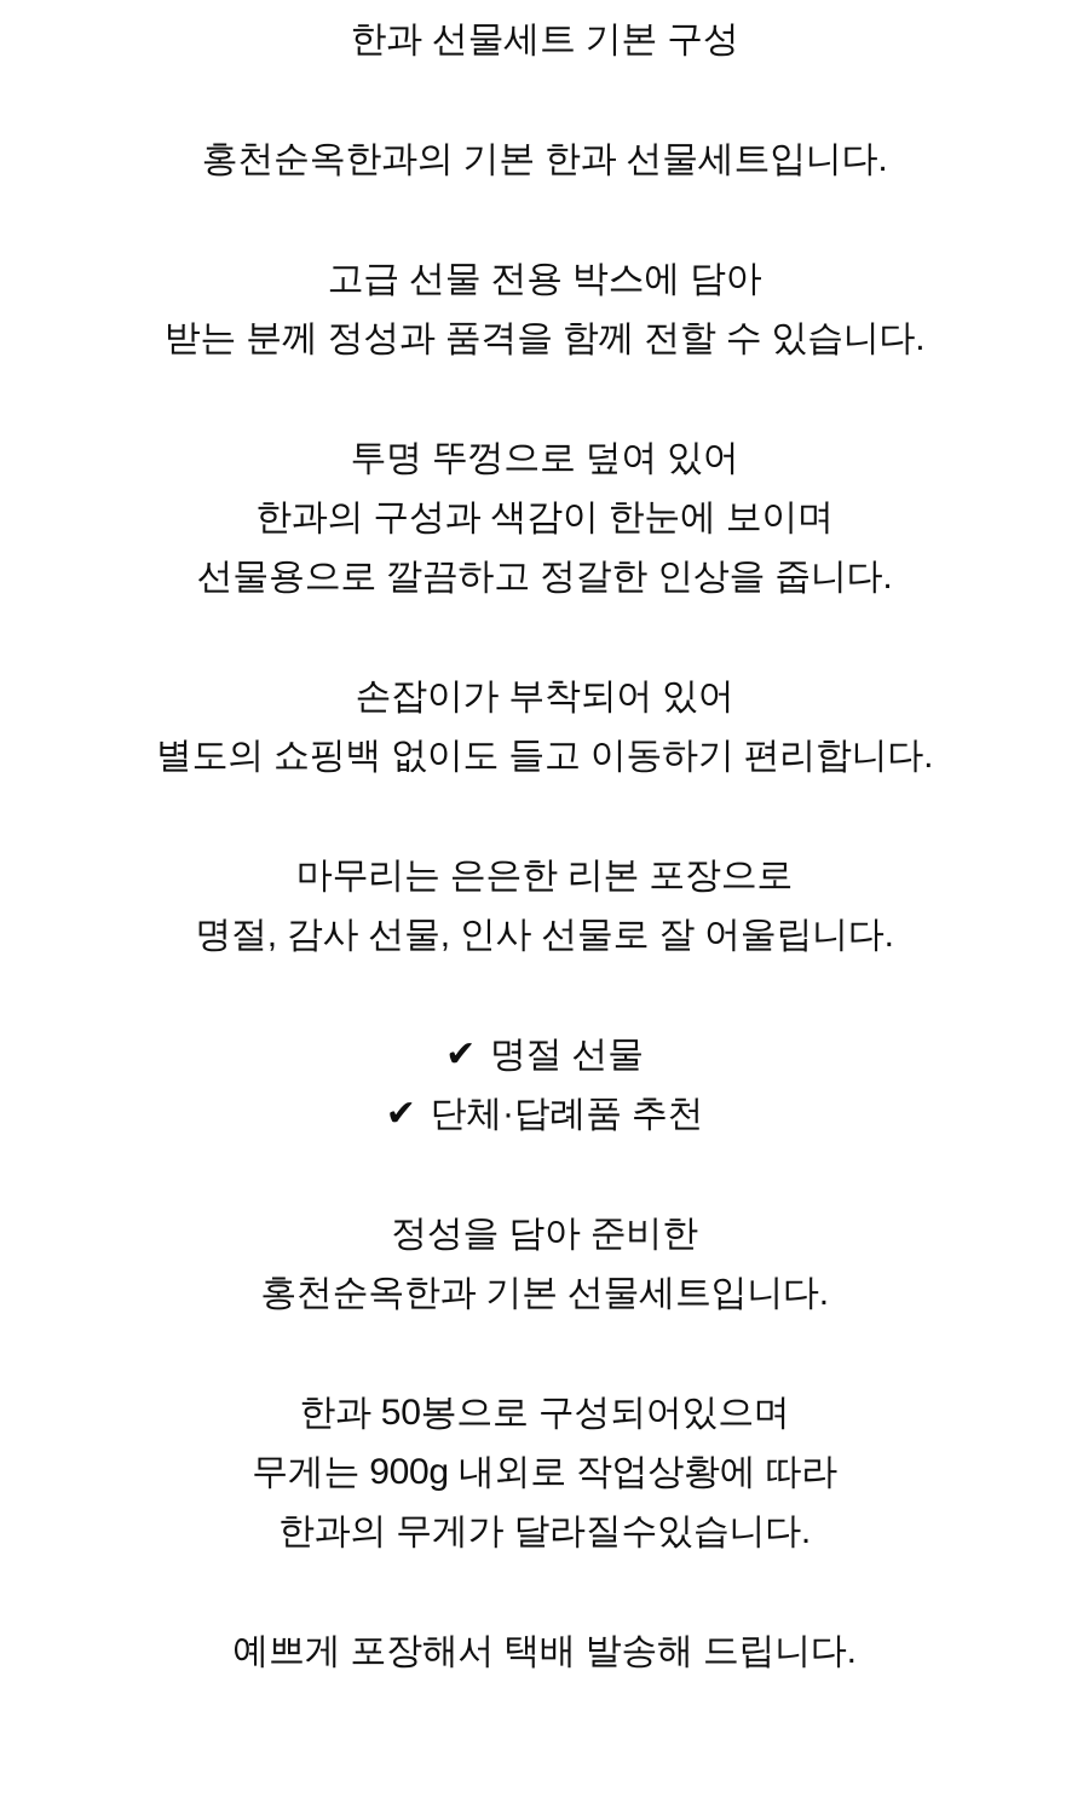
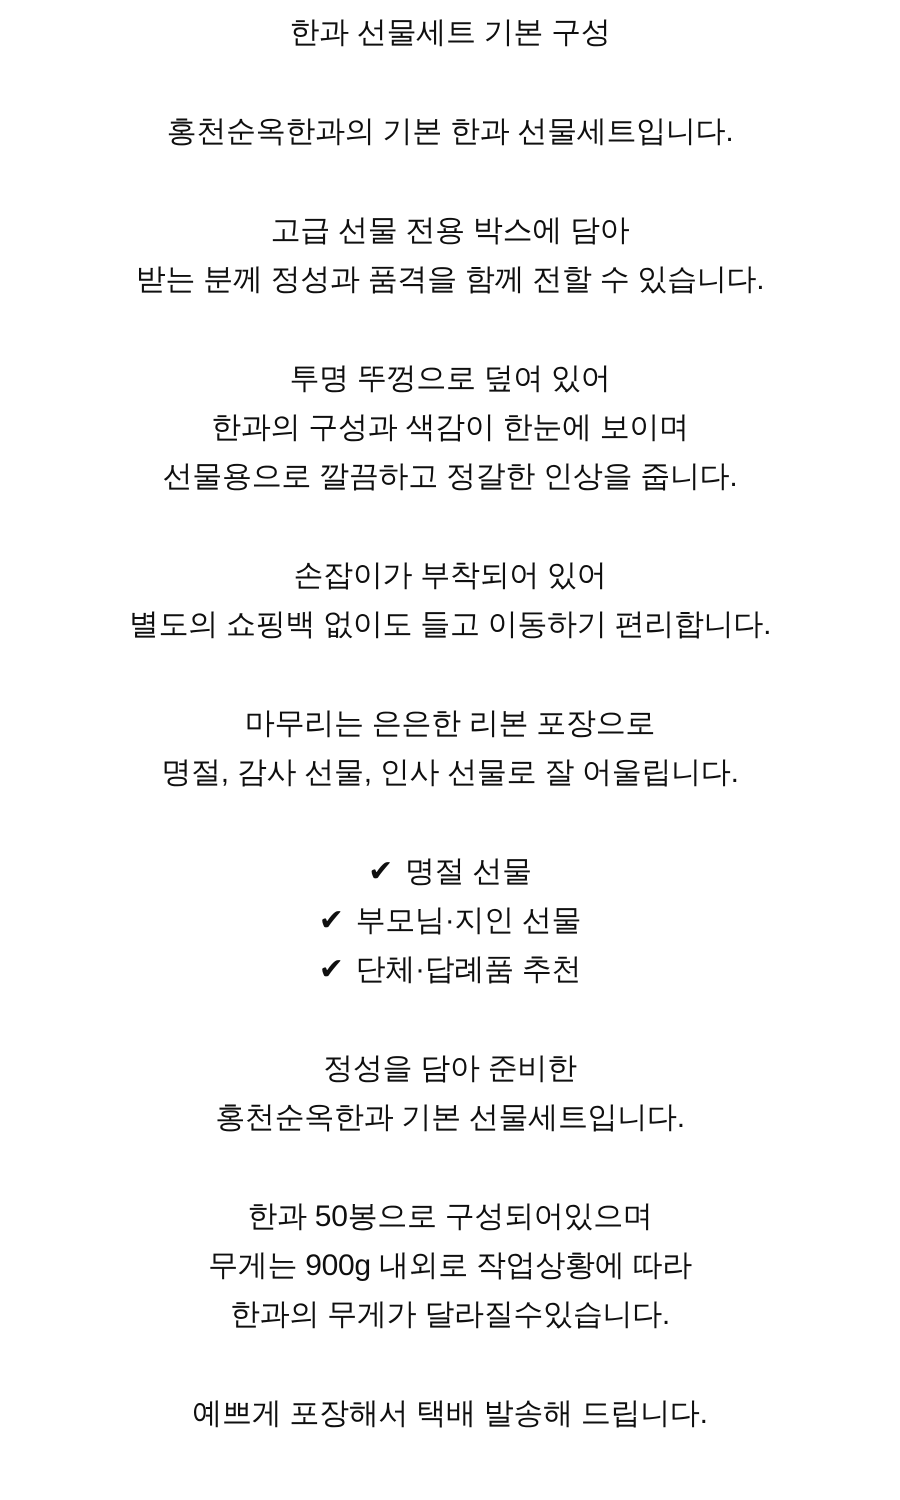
  한과 선물세트 기본 구성
  홍천순옥한과의 기본 한과 선물세트입니다.
  고급 선물 전용 박스에 담아
  받는 분께 정성과 품격을 함께 전할 수 있습니다.
  투명 뚜껑으로 덮여 있어
  한과의 구성과 색감이 한눈에 보이며
  선물용으로 깔끔하고 정갈한 인상을 줍니다.
  손잡이가 부착되어 있어
  별도의 쇼핑백 없이도 들고 이동하기 편리합니다.
  마무리는 은은한 리본 포장으로
  명절, 감사 선물, 인사 선물로 잘 어울립니다.
  ✔ 명절 선물
+ ✔ 부모님·지인 선물
  ✔ 단체·답례품 추천
  정성을 담아 준비한
  홍천순옥한과 기본 선물세트입니다.
  한과 50봉으로 구성되어있으며
  무게는 900g 내외로 작업상황에 따라
  한과의 무게가 달라질수있습니다.
  예쁘게 포장해서 택배 발송해 드립니다.
